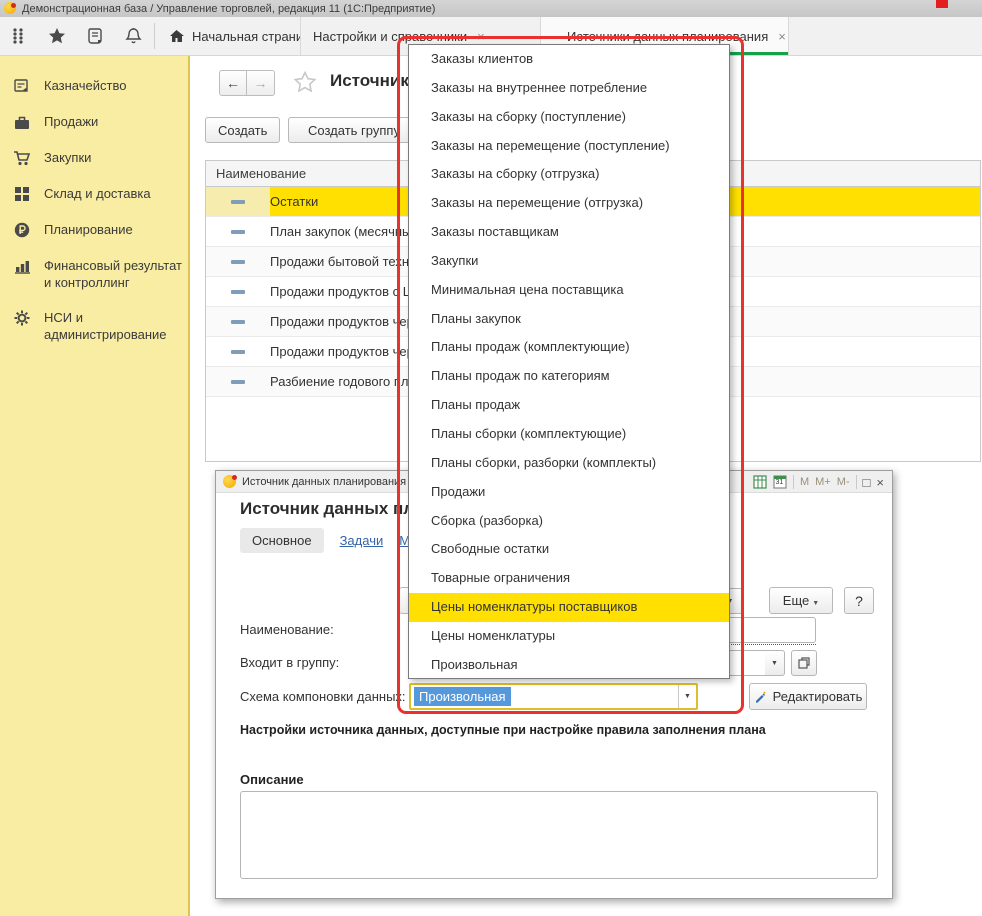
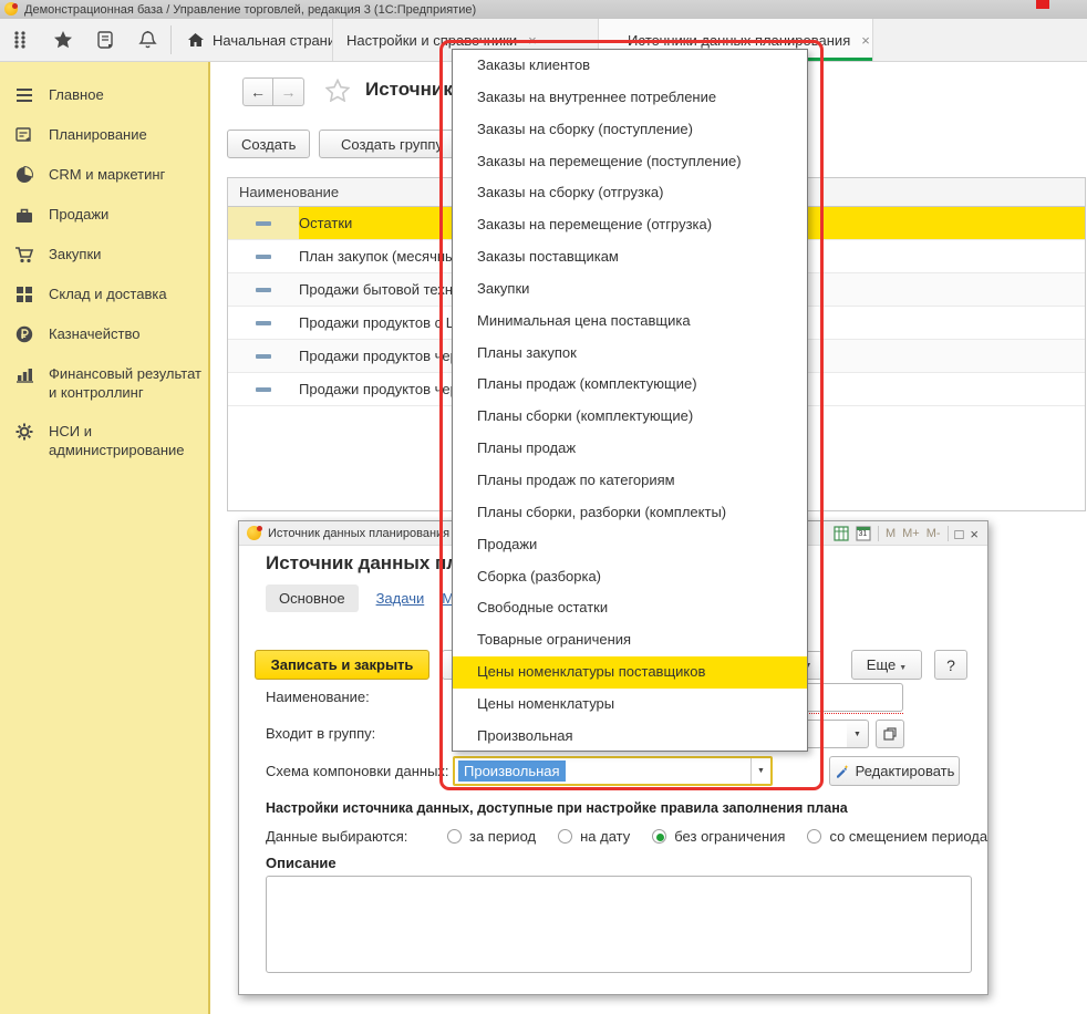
- Демонстрационная база / Управление торговлей, редакция 11 (1С:Предприятие)
+ Демонстрационная база / Управление торговлей, редакция 3 (1С:Предприятие)
  Начальная страни
  Настройки и справочники
  ×
  Источники данных планирования
  ×
+ Главное
- Казначейство
+ Планирование
+ CRM и маркетинг
  Продажи
  Закупки
  Склад и доставка
- Планирование
+ Казначейство
  Финансовый результат и контроллинг
  НСИ и администрирование
  ←
  →
  Создать
  Создать группу
  Наименование
  Остатки
  План закупок (месячны
  Продажи бытовой техн
  Продажи продуктов с
  Продажи продуктов че
  Продажи продуктов че
- Разбиение годового пл
  Источник данных планирования
  M
  M+
  M-
  □
  ×
  Основное
  Задачи
+ Записать и закрыть
  Еще
  ?
  Наименование:
  Входит в группу:
  Схема компоновки данных:
  Произвольная
  Редактировать
  Настройки источника данных, доступные при настройке правила заполнения плана
+ Данные выбираются:
+ за период
+ на дату
+ без ограничения
+ со смещением периода
  Описание
  Заказы клиентов
  Заказы на внутреннее потребление
  Заказы на сборку (поступление)
  Заказы на перемещение (поступление)
  Заказы на сборку (отгрузка)
  Заказы на перемещение (отгрузка)
  Заказы поставщикам
  Закупки
  Минимальная цена поставщика
  Планы закупок
  Планы продаж (комплектующие)
- Планы продаж по категориям
+ Планы сборки (комплектующие)
  Планы продаж
- Планы сборки (комплектующие)
+ Планы продаж по категориям
  Планы сборки, разборки (комплекты)
  Продажи
  Сборка (разборка)
  Свободные остатки
  Товарные ограничения
  Цены номенклатуры поставщиков
  Цены номенклатуры
  Произвольная
